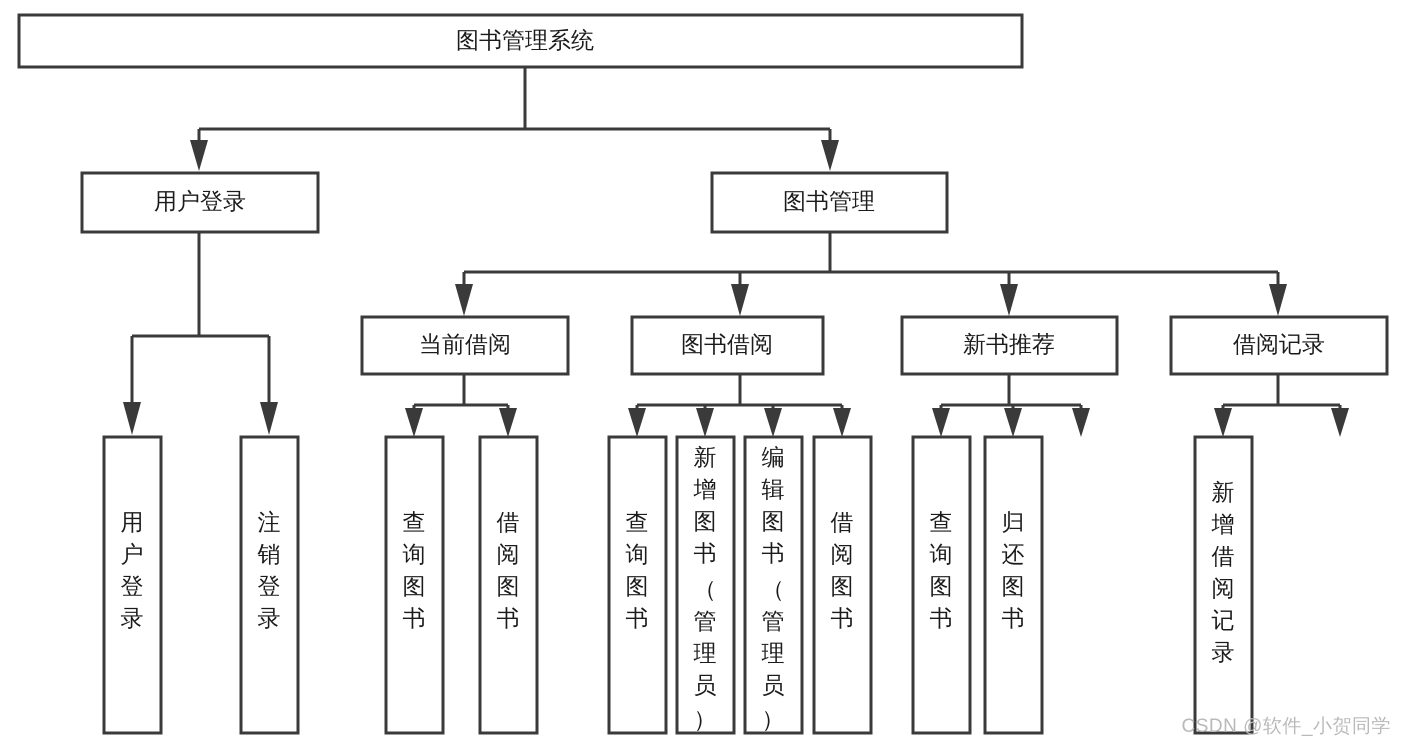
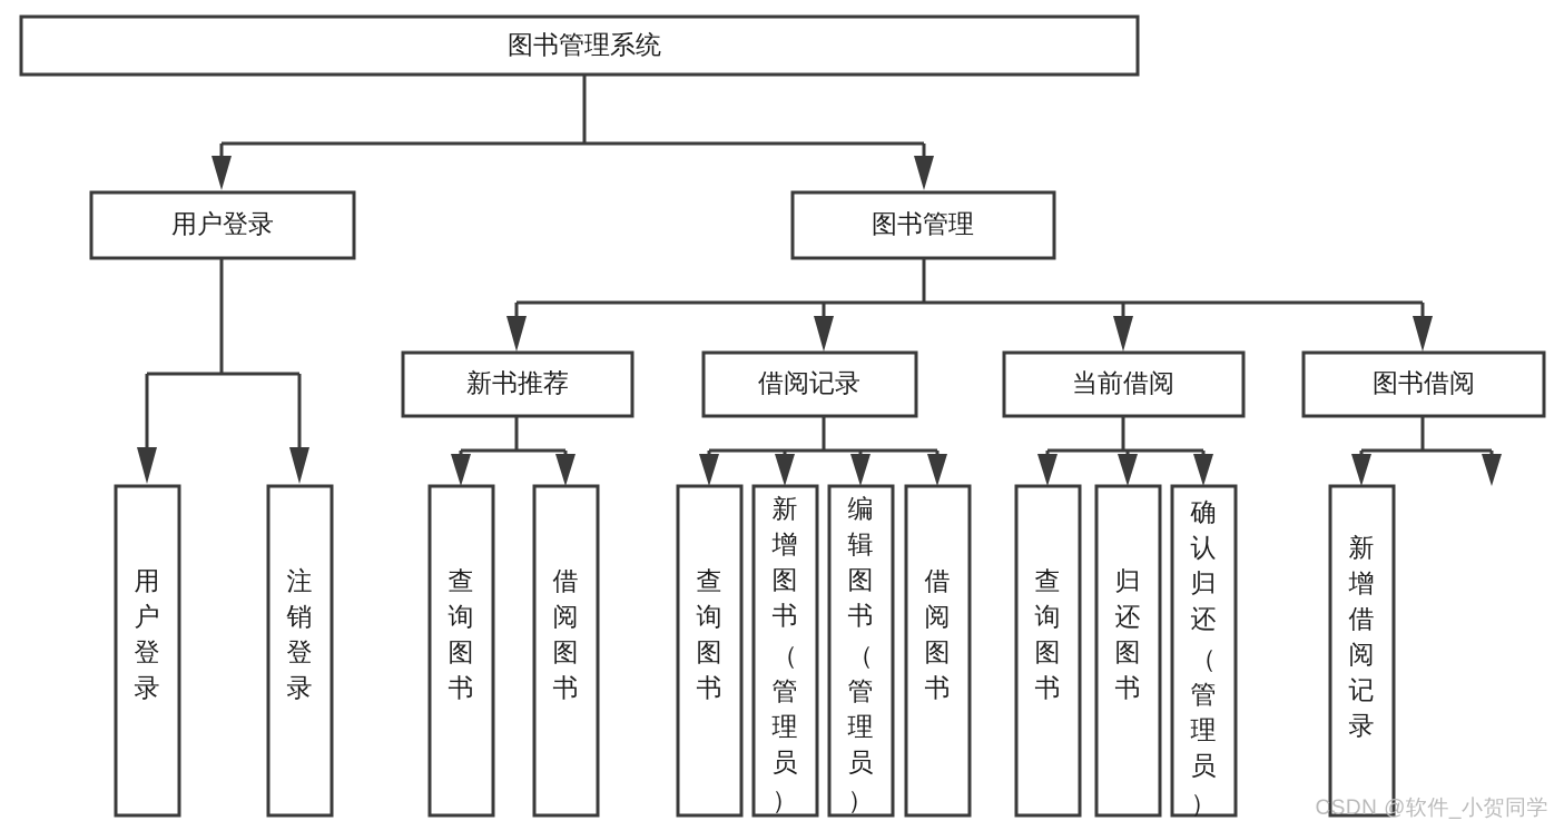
  图书管理系统
  用户登录
  图书管理
- 当前借阅
+ 新书推荐
- 图书借阅
+ 借阅记录
- 新书推荐
+ 当前借阅
- 借阅记录
+ 图书借阅
  用户登录
  注销登录
  查询图书
  借阅图书
  查询图书
  新增图书（管理员）
  编辑图书（管理员）
  借阅图书
  查询图书
  归还图书
+ 确认归还（管理员）
  新增借阅记录
  CSDN @软件_小贺同学
